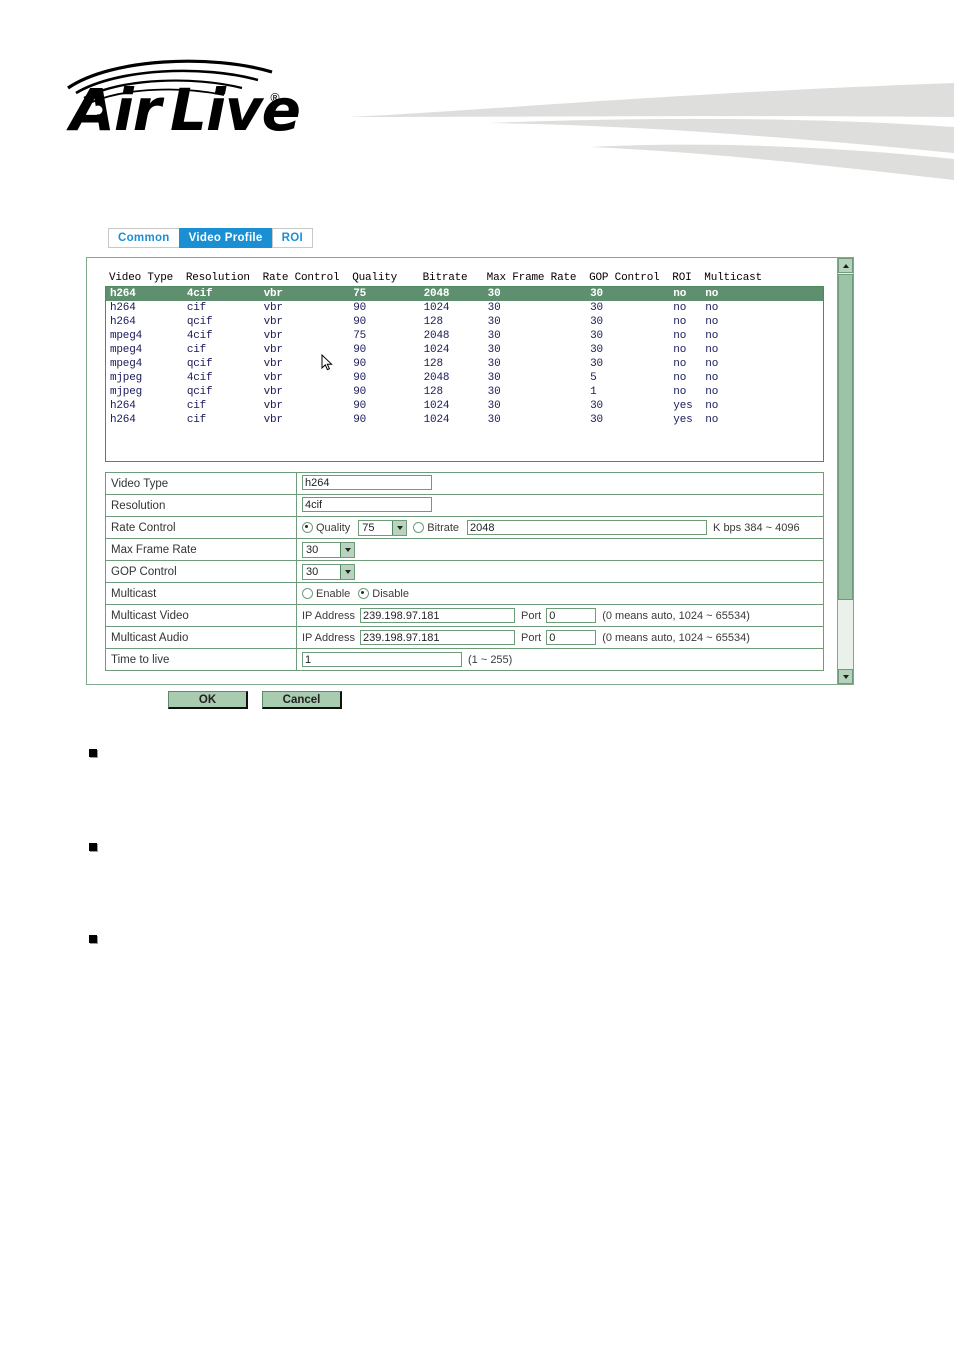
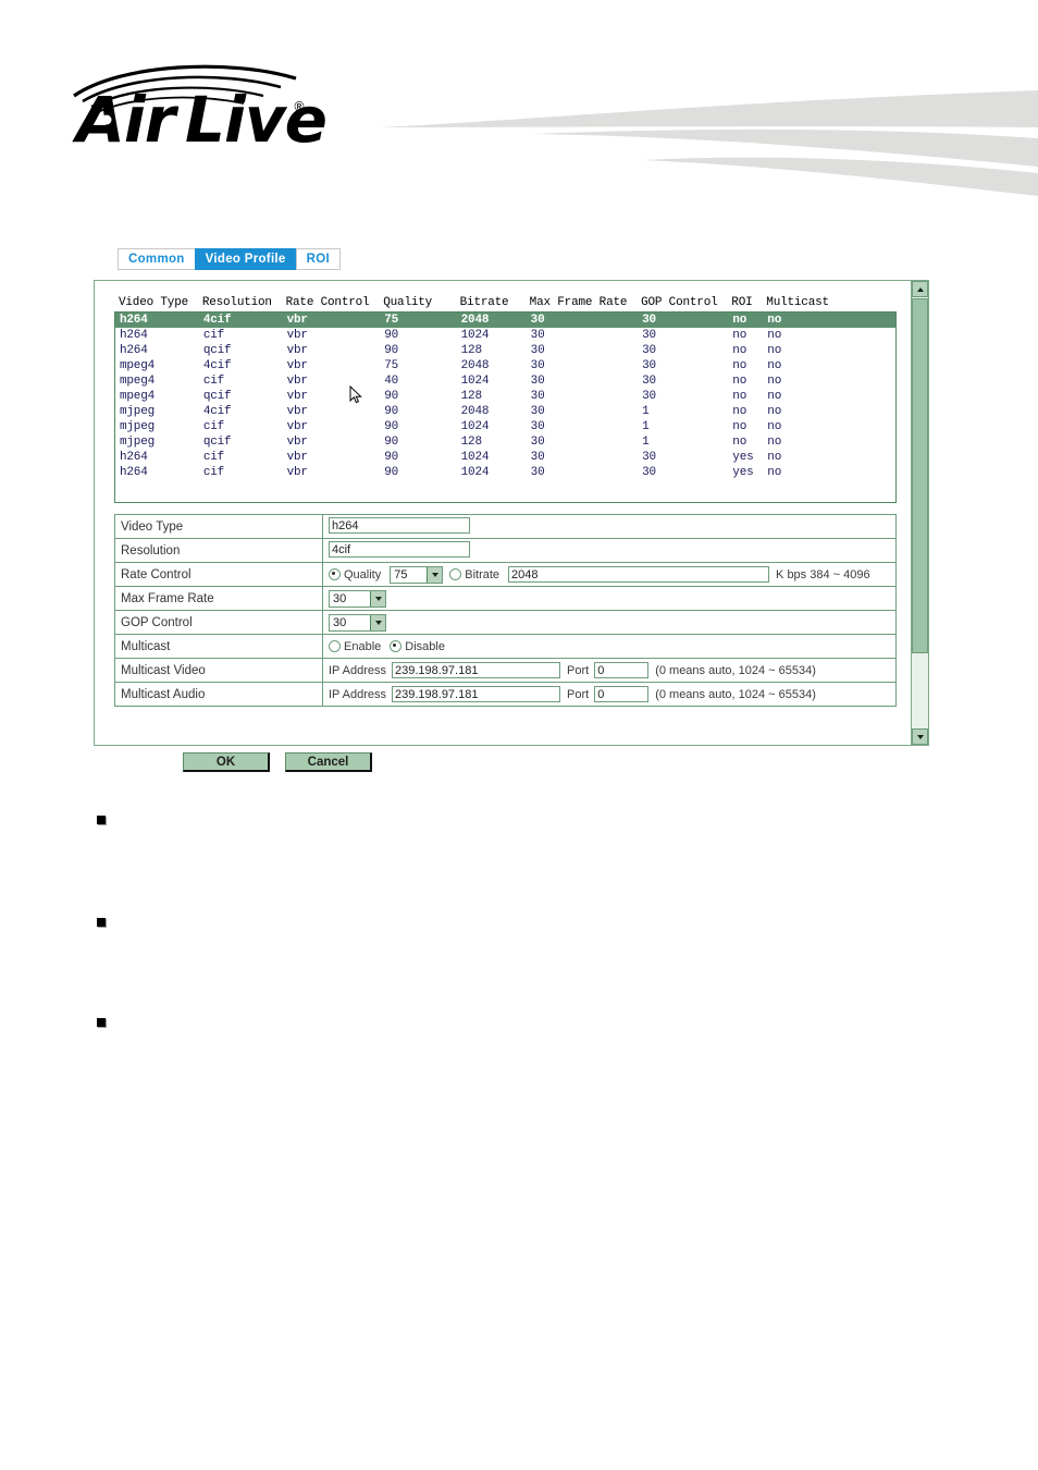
  Air
  Live
  ®
  Common
  Video Profile
  ROI
  Video Type Resolution Rate Control Quality Bitrate Max Frame Rate GOP Control ROI Multicast
  h264 4cif vbr 75 2048 30 30 no no
  h264 cif vbr 90 1024 30 30 no no
  h264 qcif vbr 90 128 30 30 no no
  mpeg4 4cif vbr 75 2048 30 30 no no
- mpeg4 cif vbr 90 1024 30 30 no no
+ mpeg4 cif vbr 40 1024 30 30 no no
  mpeg4 qcif vbr 90 128 30 30 no no
- mjpeg 4cif vbr 90 2048 30 5 no no
+ mjpeg 4cif vbr 90 2048 30 1 no no
+ mjpeg cif vbr 90 1024 30 1 no no
  mjpeg qcif vbr 90 128 30 1 no no
  h264 cif vbr 90 1024 30 30 yes no
  h264 cif vbr 90 1024 30 30 yes no
  Video Type	h264
  Resolution	4cif
  Rate Control	Quality 75 Bitrate 2048 K bps 384 ~ 4096
  Max Frame Rate	30
  GOP Control	30
  Multicast	Enable Disable
  Multicast Video	IP Address 239.198.97.181 Port 0 (0 means auto, 1024 ~ 65534)
  Multicast Audio	IP Address 239.198.97.181 Port 0 (0 means auto, 1024 ~ 65534)
- Time to live	1 (1 ~ 255)
  OK
  Cancel
